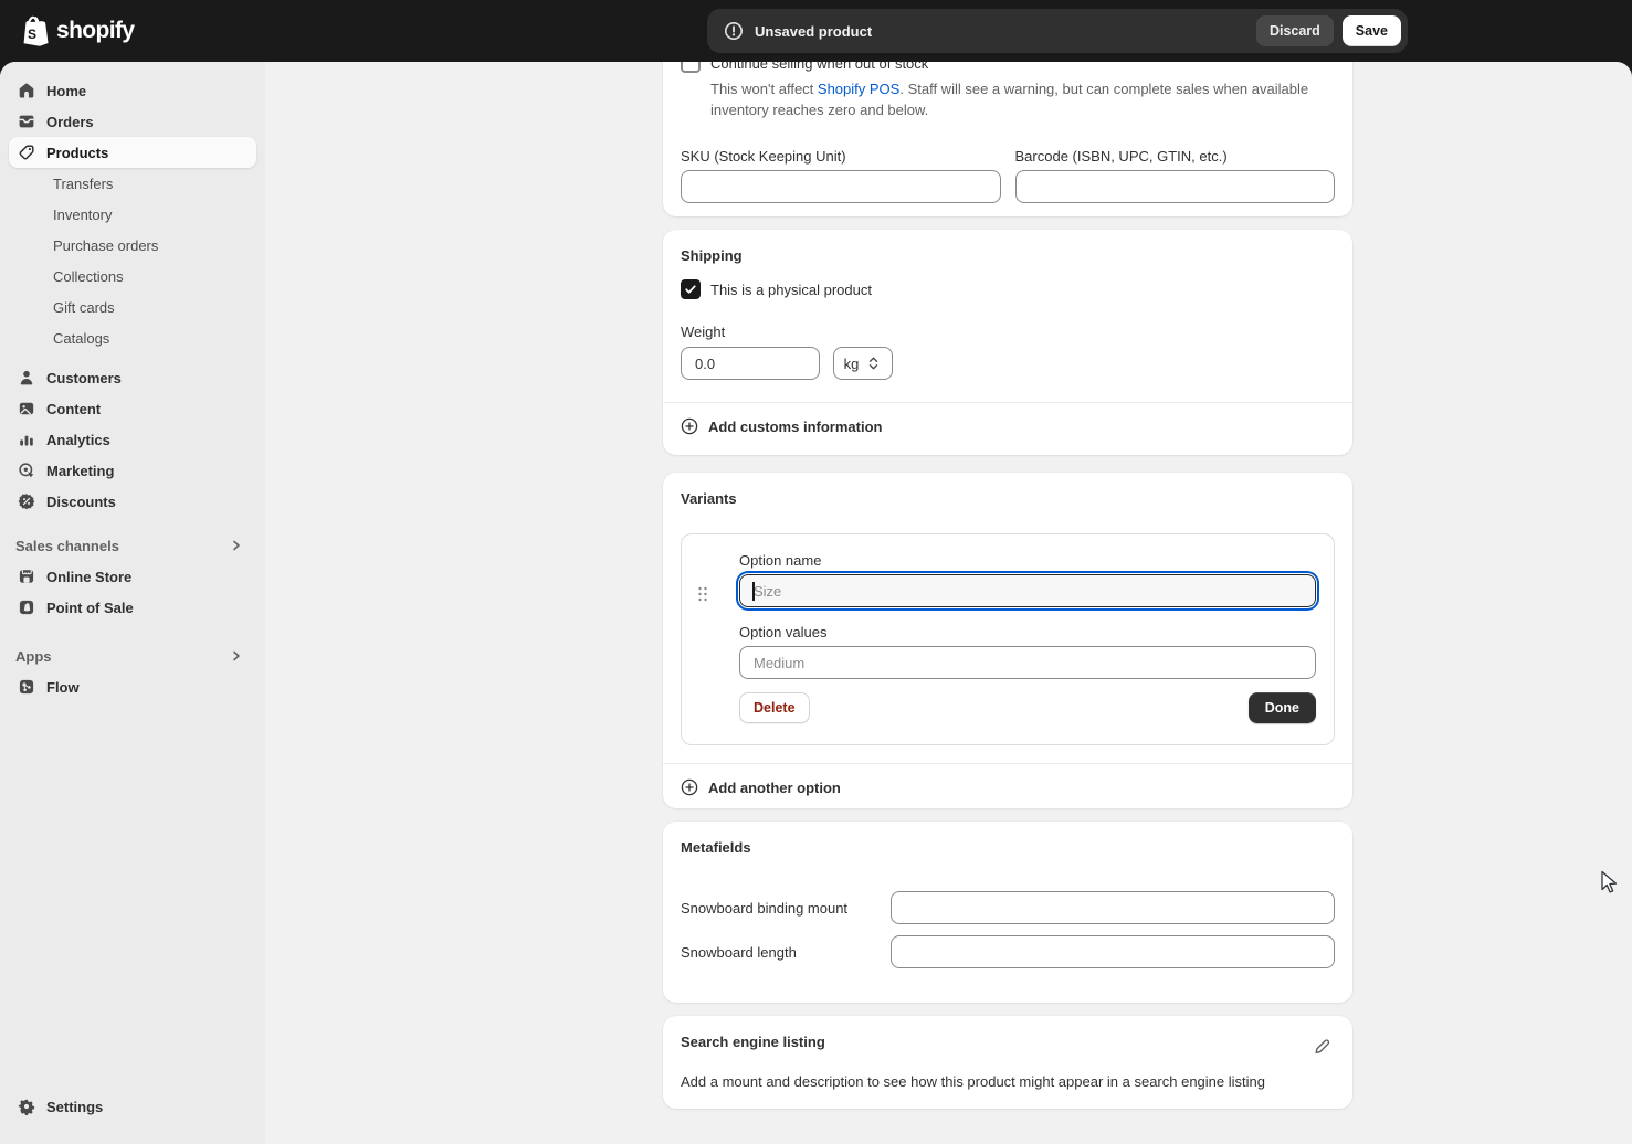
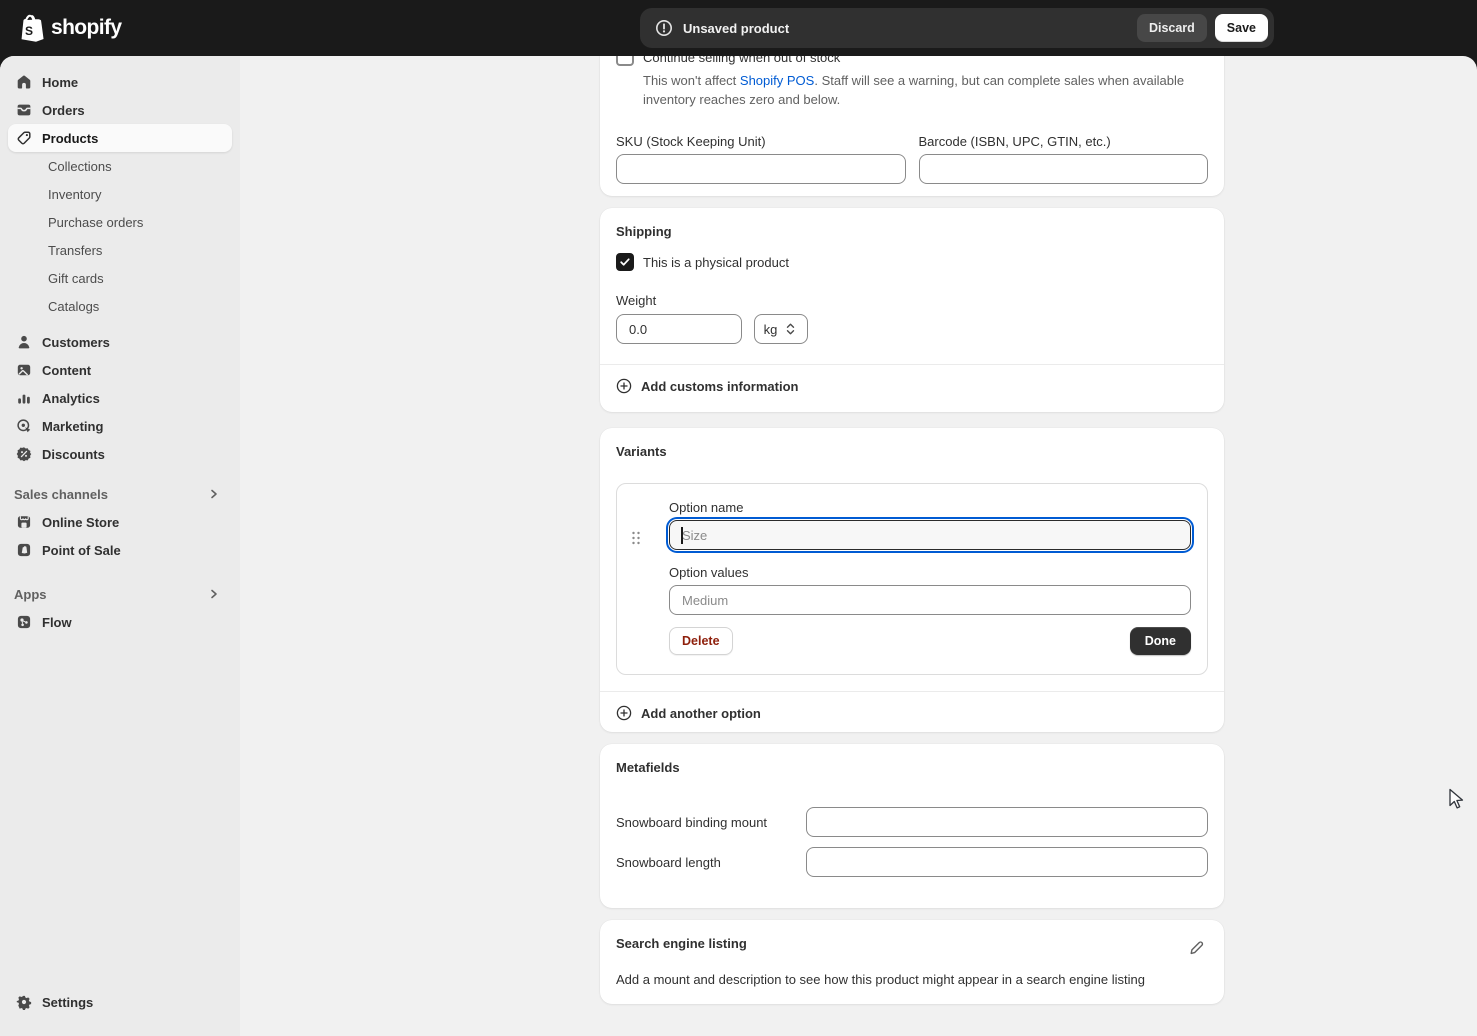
  S
  shopify
  Unsaved product
  Discard
  Save
  Home
  Orders
  Products
- Transfers
+ Collections
  Inventory
  Purchase orders
- Collections
+ Transfers
  Gift cards
  Catalogs
  Customers
  Content
  Analytics
  Marketing
  Discounts
  Sales channels
  Online Store
  Point of Sale
  Apps
  Flow
  Settings
  Continue selling when out of stock
  This won't affect Shopify POS. Staff will see a warning, but can complete sales when available inventory reaches zero and below.
  SKU (Stock Keeping Unit)
  Barcode (ISBN, UPC, GTIN, etc.)
  Shipping
  This is a physical product
  Weight
  0.0
  kg
  Add customs information
  Variants
  Option name
  Size
  Option values
  Medium
  Delete
  Done
  Add another option
  Metafields
  Snowboard binding mount
  Snowboard length
  Search engine listing
  Add a mount and description to see how this product might appear in a search engine listing
